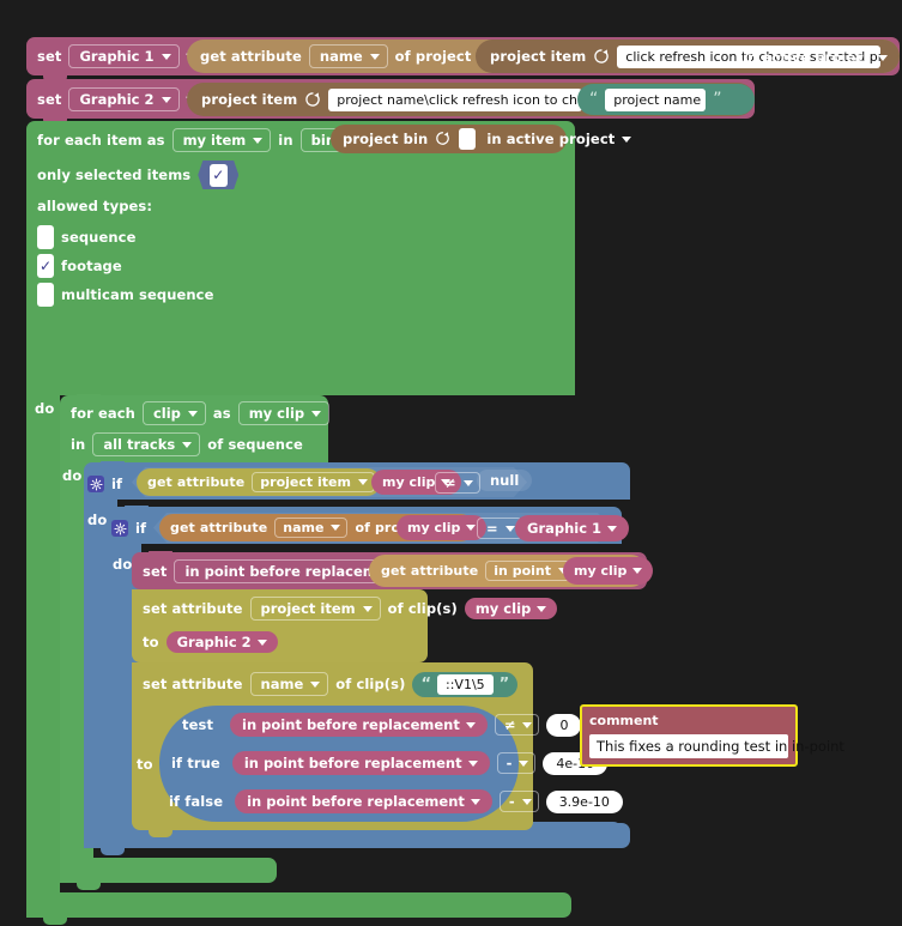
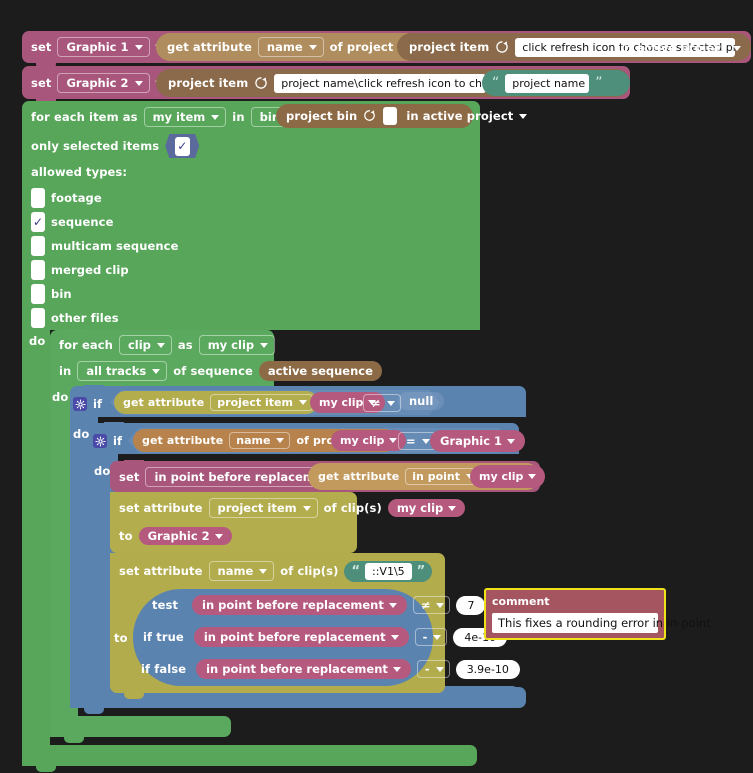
  set
  Graphic 1
  get attribute
  name
  project item
  click refresh icon to choose selected pr
  in active project
  set
  Graphic 2
  project item
  project name\click refresh icon to ch
  “
  project name
  ”
  for each item as
  my item
  in
  project bin
  in active project
  only selected items
  ✓
  allowed types:
- sequence
+ footage
  ✓
- footage
+ sequence
  multicam sequence
+ merged clip
+ bin
+ other files
  do
  for each
  clip
  as
  my clip
  in
  all tracks
  of sequence
+ active sequence
  do
  if
  get attribute
  project item
  my clip
  ≠
  null
  do
  if
  get attribute
  name
  my clip
  =
  Graphic 1
  do
  set
  in point before replace
  get attribute
  in point
  my clip
  set attribute
  project item
  of clip(s)
  my clip
  to
  Graphic 2
  set attribute
  name
  of clip(s)
  “
  ::V1\5
  ”
  to
  test
  in point before replacement
  ≠
- 0
+ 7
  if true
  in point before replacement
  -
  if false
  in point before replacement
  -
  3.9e-10
  comment
- This fixes a rounding test in in-point
+ This fixes a rounding error in in-point
